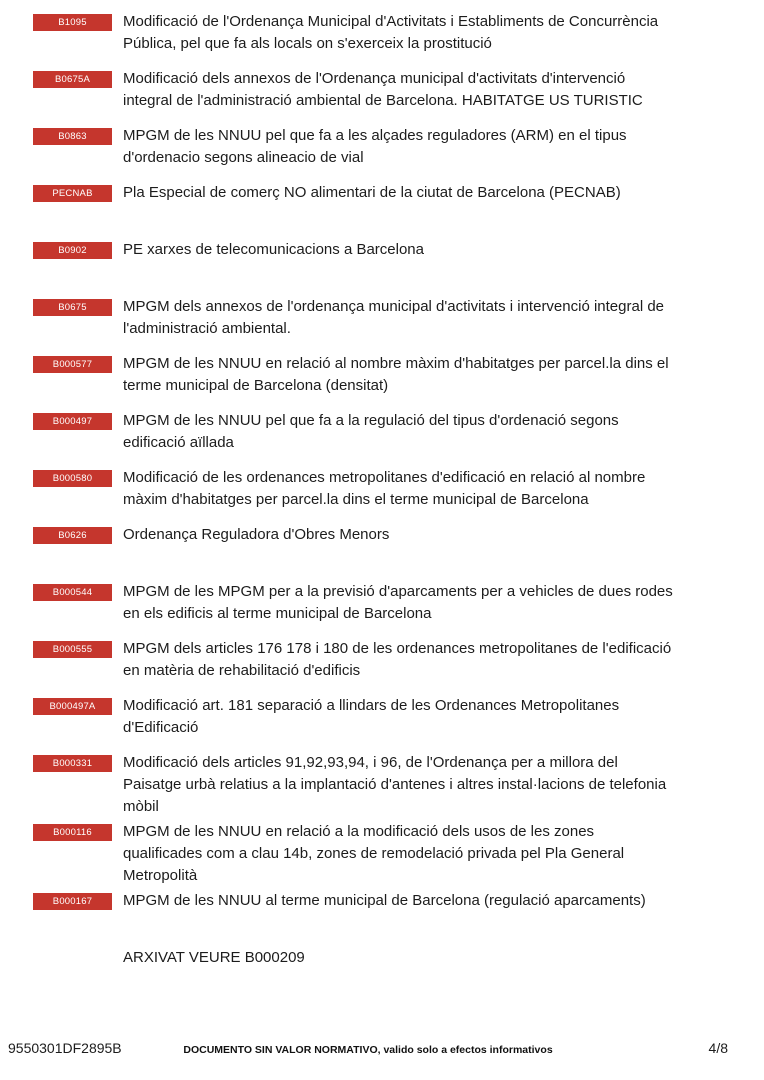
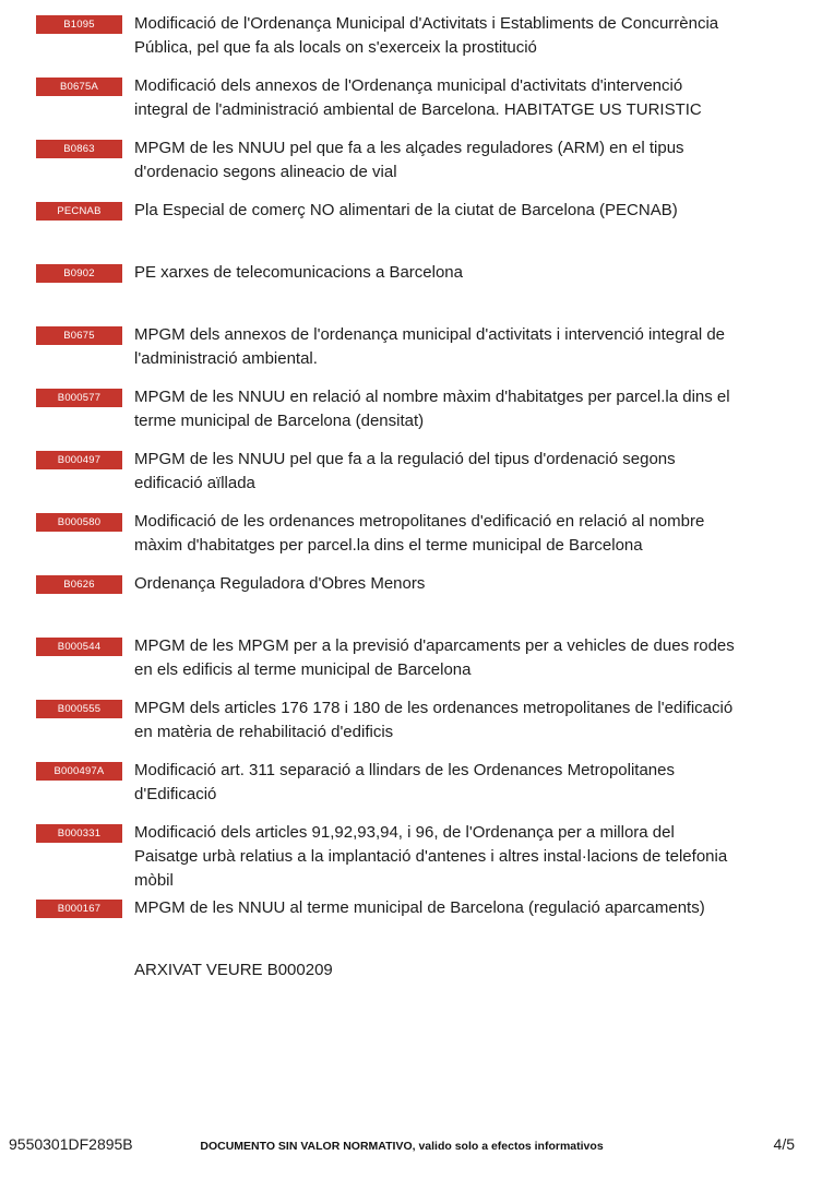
  B1095
  Modificació de l'Ordenança Municipal d'Activitats i Establiments de Concurrència Pública, pel que fa als locals on s'exerceix la prostitució
  B0675A
  Modificació dels annexos de l'Ordenança municipal d'activitats d'intervenció integral de l'administració ambiental de Barcelona. HABITATGE US TURISTIC
  B0863
  MPGM de les NNUU pel que fa a les alçades reguladores (ARM) en el tipus d'ordenacio segons alineacio de vial
  PECNAB
  Pla Especial de comerç NO alimentari de la ciutat de Barcelona (PECNAB)
  B0902
  PE xarxes de telecomunicacions a Barcelona
  B0675
  MPGM dels annexos de l'ordenança municipal d'activitats i intervenció integral de l'administració ambiental.
  B000577
  MPGM de les NNUU en relació al nombre màxim d'habitatges per parcel.la dins el terme municipal de Barcelona (densitat)
  B000497
  MPGM de les NNUU pel que fa a la regulació del tipus d'ordenació segons edificació aïllada
  B000580
  Modificació de les ordenances metropolitanes d'edificació en relació al nombre màxim d'habitatges per parcel.la dins el terme municipal de Barcelona
  B0626
  Ordenança Reguladora d'Obres Menors
  B000544
  MPGM de les MPGM per a la previsió d'aparcaments per a vehicles de dues rodes en els edificis al terme municipal de Barcelona
  B000555
  MPGM dels articles 176 178 i 180 de les ordenances metropolitanes de l'edificació en matèria de rehabilitació d'edificis
  B000497A
- Modificació art. 181 separació a llindars de les Ordenances Metropolitanes d'Edificació
+ Modificació art. 311 separació a llindars de les Ordenances Metropolitanes d'Edificació
  B000331
  Modificació dels articles 91,92,93,94, i 96, de l'Ordenança per a millora del Paisatge urbà relatius a la implantació d'antenes i altres instal·lacions de telefonia mòbil
- B000116
- MPGM de les NNUU en relació a la modificació dels usos de les zones qualificades com a clau 14b, zones de remodelació privada pel Pla General Metropolità
  B000167
  MPGM de les NNUU al terme municipal de Barcelona (regulació aparcaments)
  ARXIVAT VEURE B000209
  9550301DF2895B
  DOCUMENTO SIN VALOR NORMATIVO, valido solo a efectos informativos
- 4/8
+ 4/5
